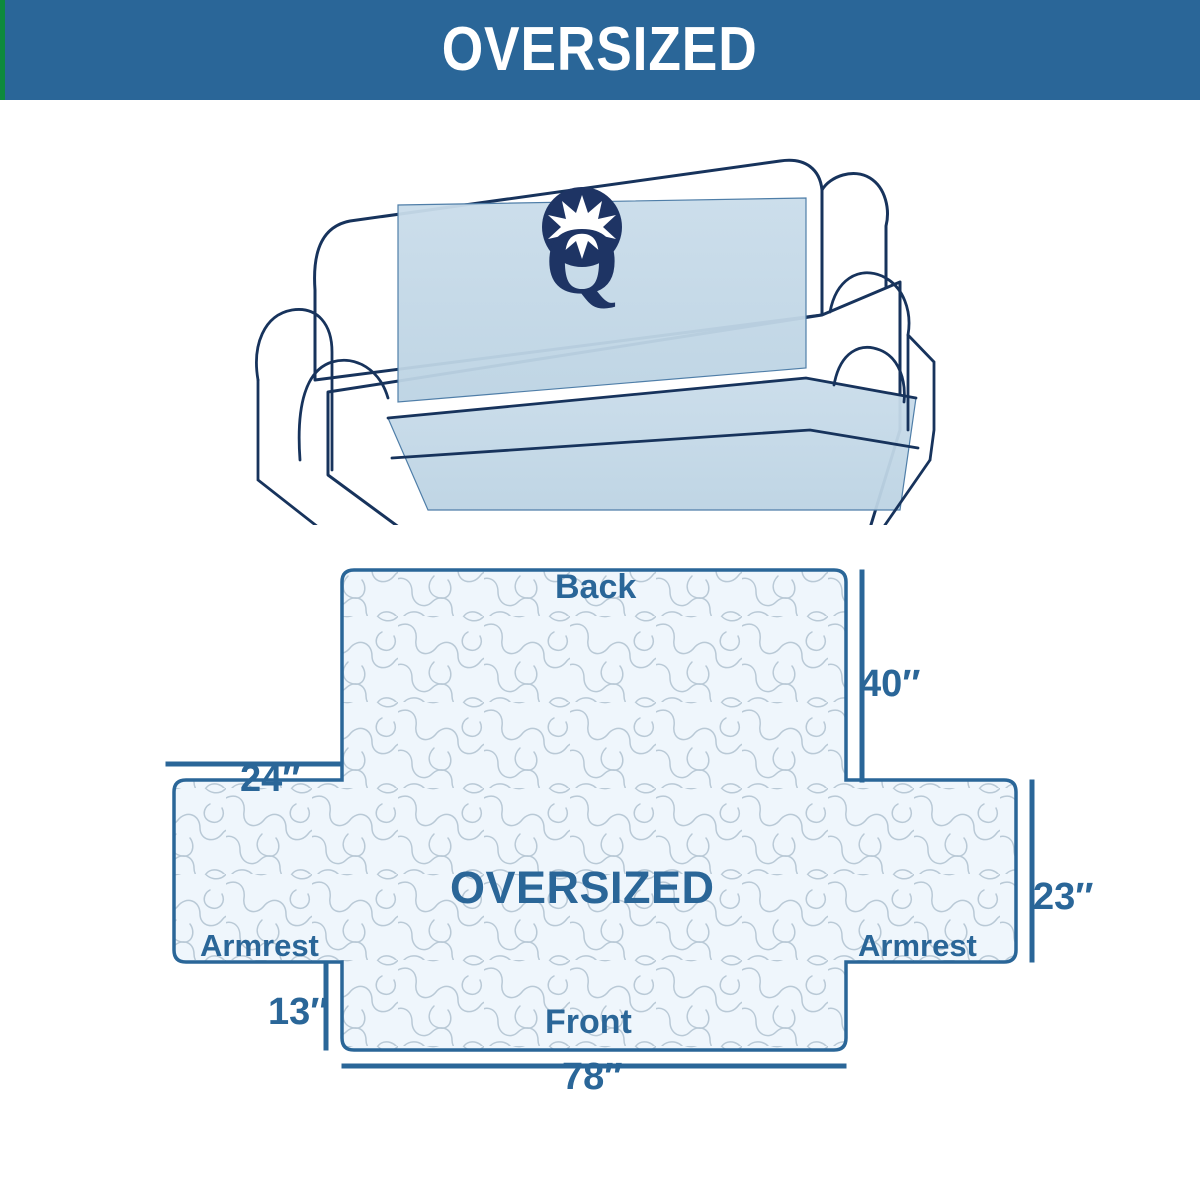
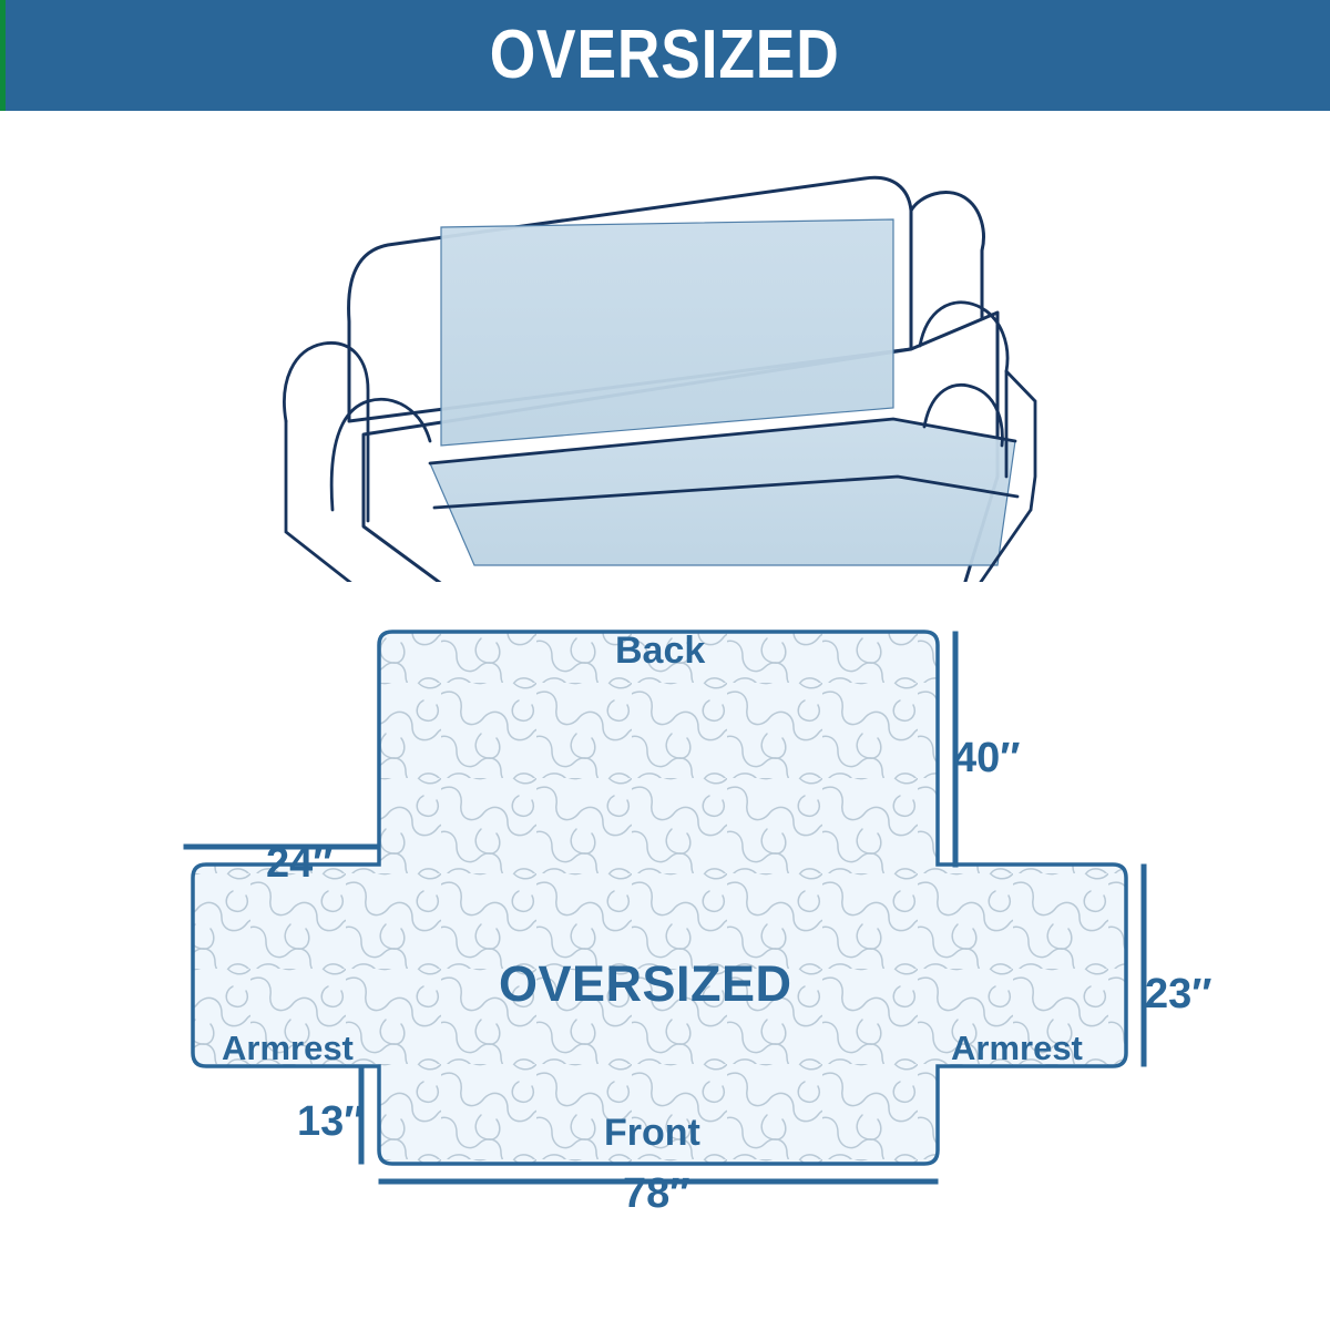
  OVERSIZED
- Q
  Back
  OVERSIZED
  Front
  Armrest
  Armrest
  40″
  24″
  23″
  13″
  78″
